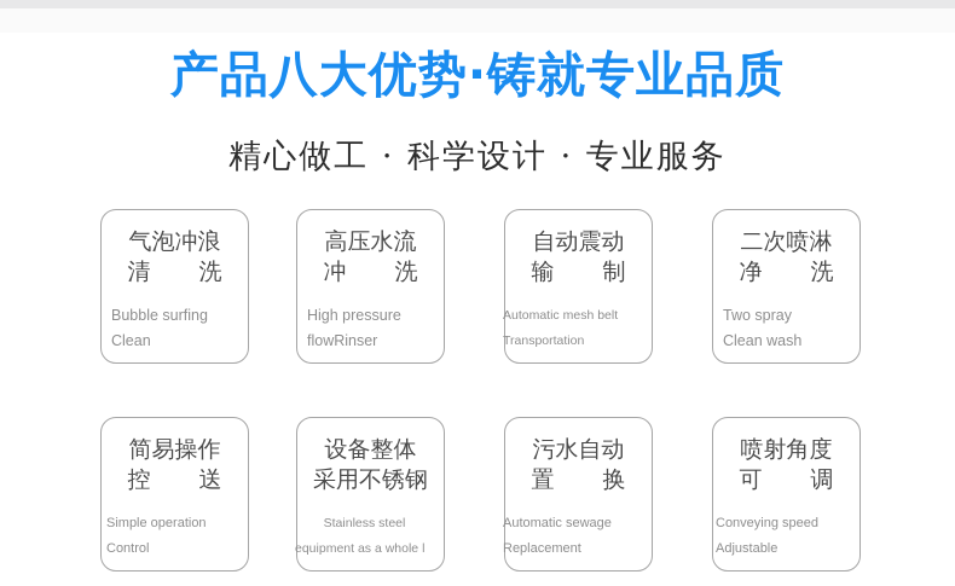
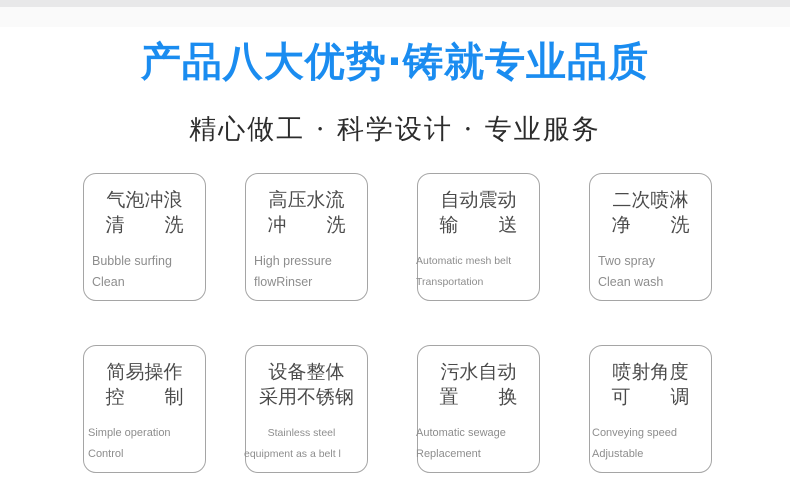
  产品八大优势·铸就专业品质
  精心做工 · 科学设计 · 专业服务
  气泡冲浪
  清
  洗
  Bubble surfing
  Clean
  高压水流
  冲
  洗
  High pressure
  flowRinser
  自动震动
  输
- 制
+ 送
  Automatic mesh belt
  Transportation
  二次喷淋
  净
  洗
  Two spray
  Clean wash
  简易操作
  控
- 送
+ 制
  Simple operation
  Control
  设备整体
  采用不锈钢
  Stainless steel
- equipment as a whole l
+ equipment as a belt l
  污水自动
  置
  换
  Automatic sewage
  Replacement
  喷射角度
  可
  调
  Conveying speed
  Adjustable
